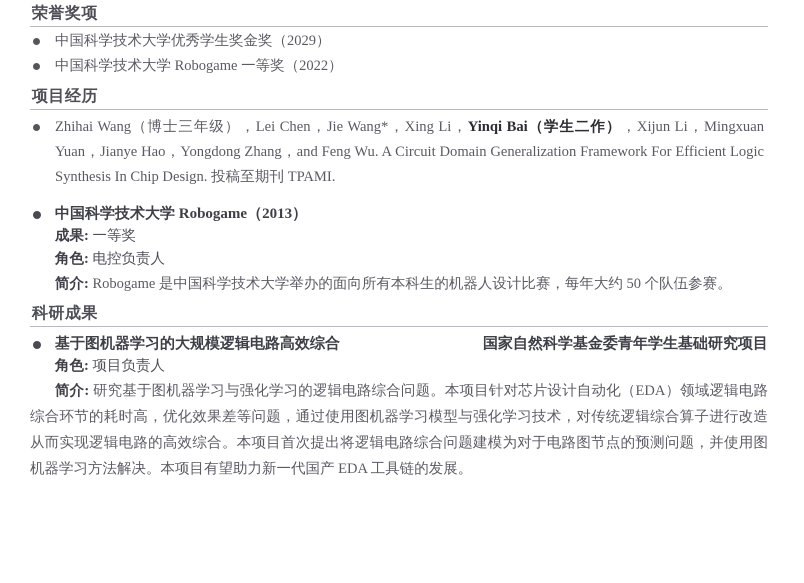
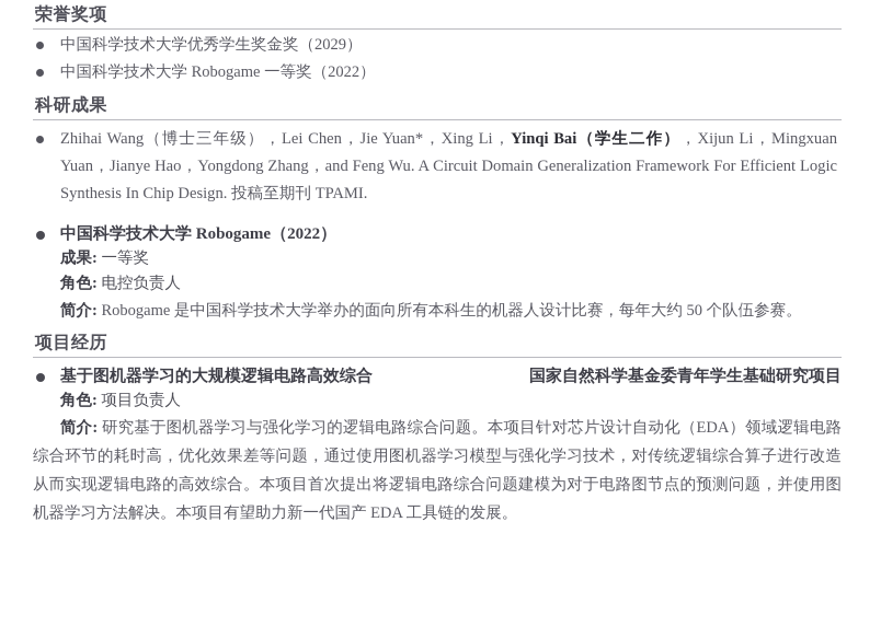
  荣誉奖项
  中国科学技术大学优秀学生奖金奖（2029）
  中国科学技术大学 Robogame 一等奖（2022）
- 项目经历
+ 科研成果
- Zhihai Wang（博士三年级），Lei Chen，Jie Wang*，Xing Li，Yinqi Bai（学生二作），Xijun Li，Mingxuan Yuan，Jianye Hao，Yongdong Zhang，and Feng Wu. A Circuit Domain Generalization Framework For Efficient Logic Synthesis In Chip Design. 投稿至期刊 TPAMI.
+ Zhihai Wang（博士三年级），Lei Chen，Jie Yuan*，Xing Li，Yinqi Bai（学生二作），Xijun Li，Mingxuan Yuan，Jianye Hao，Yongdong Zhang，and Feng Wu. A Circuit Domain Generalization Framework For Efficient Logic Synthesis In Chip Design. 投稿至期刊 TPAMI.
- 中国科学技术大学 Robogame（2013）
+ 中国科学技术大学 Robogame（2022）
  成果: 一等奖
  角色: 电控负责人
  简介: Robogame 是中国科学技术大学举办的面向所有本科生的机器人设计比赛，每年大约 50 个队伍参赛。
- 科研成果
+ 项目经历
  基于图机器学习的大规模逻辑电路高效综合
  国家自然科学基金委青年学生基础研究项目
  角色: 项目负责人
  简介: 研究基于图机器学习与强化学习的逻辑电路综合问题。本项目针对芯片设计自动化（EDA）领域逻辑电路综合环节的耗时高，优化效果差等问题，通过使用图机器学习模型与强化学习技术，对传统逻辑综合算子进行改造从而实现逻辑电路的高效综合。本项目首次提出将逻辑电路综合问题建模为对于电路图节点的预测问题，并使用图机器学习方法解决。本项目有望助力新一代国产 EDA 工具链的发展。
